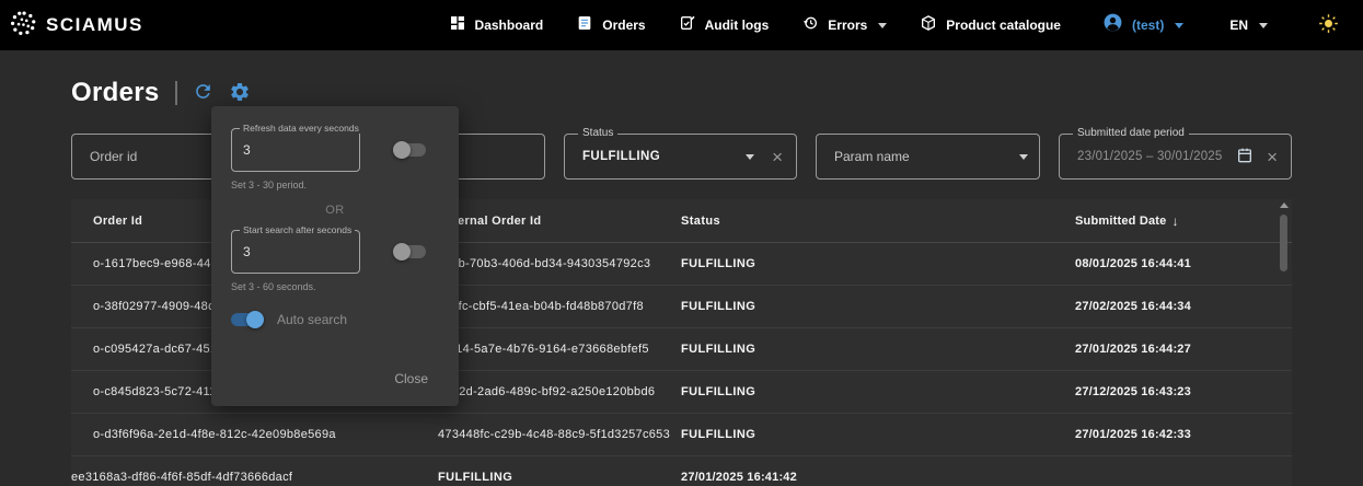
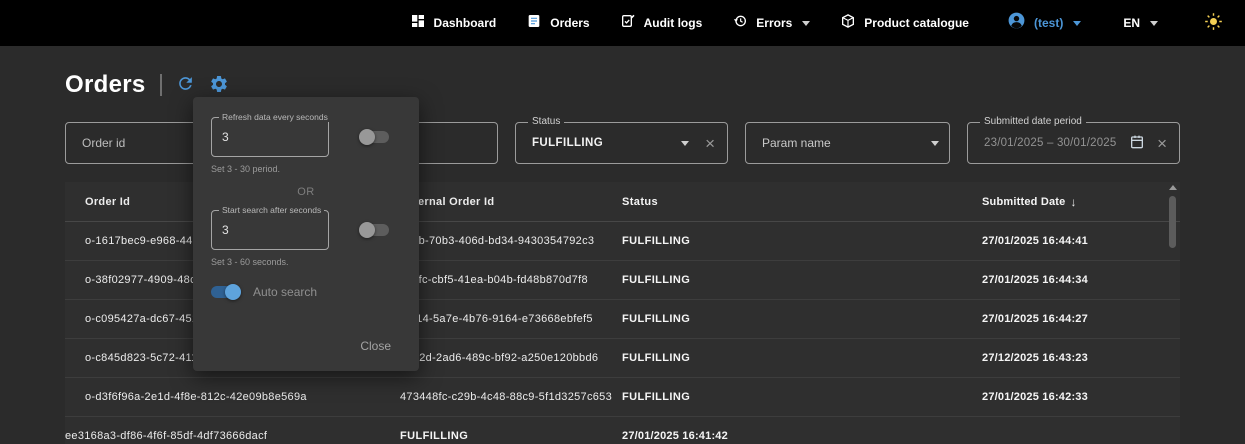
- SCIAMUS
  Dashboard
  Orders
  Audit logs
  Errors
  Product catalogue
  (test)
  EN
  Orders
  Order id
  Status
  FULFILLING
  Param name
  Submitted date period
  23/01/2025 – 30/01/2025
  Order Id
  ernal Order Id
  Status
  Submitted Date
  o-1617bec9-e968-44
  b-70b3-406d-bd34-9430354792c3
  FULFILLING
- 08/01/2025 16:44:41
+ 27/01/2025 16:44:41
  o-38f02977-4909-48
  fc-cbf5-41ea-b04b-fd48b870d7f8
  FULFILLING
- 27/02/2025 16:44:34
+ 27/01/2025 16:44:34
  o-c095427a-dc67-45
  14-5a7e-4b76-9164-e73668ebfef5
  FULFILLING
  27/01/2025 16:44:27
  o-c845d823-5c72-41
  2d-2ad6-489c-bf92-a250e120bbd6
  FULFILLING
  27/12/2025 16:43:23
  o-d3f6f96a-2e1d-4f8e-812c-42e09b8e569a
  473448fc-c29b-4c48-88c9-5f1d3257c653
  FULFILLING
  27/01/2025 16:42:33
  ee3168a3-df86-4f6f-85df-4df73666dacf
  FULFILLING
  27/01/2025 16:41:42
  Refresh data every seconds
  3
  Set 3 - 30 period.
  OR
  Start search after seconds
  3
  Set 3 - 60 seconds.
  Auto search
  Close
